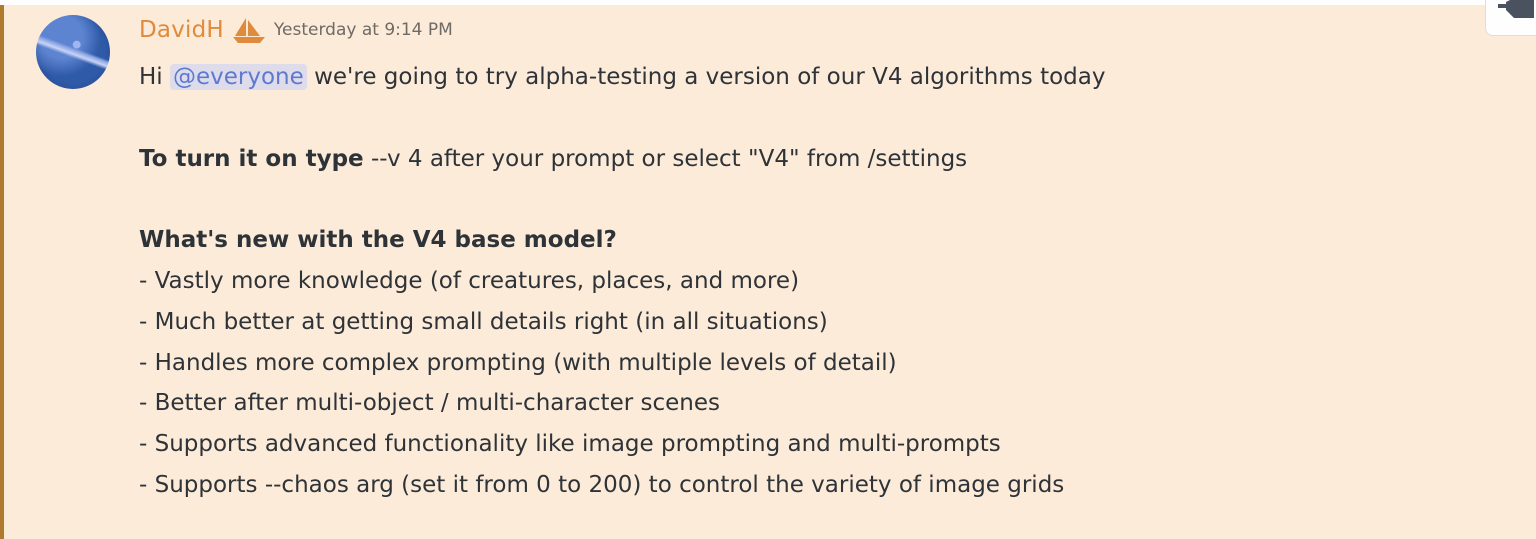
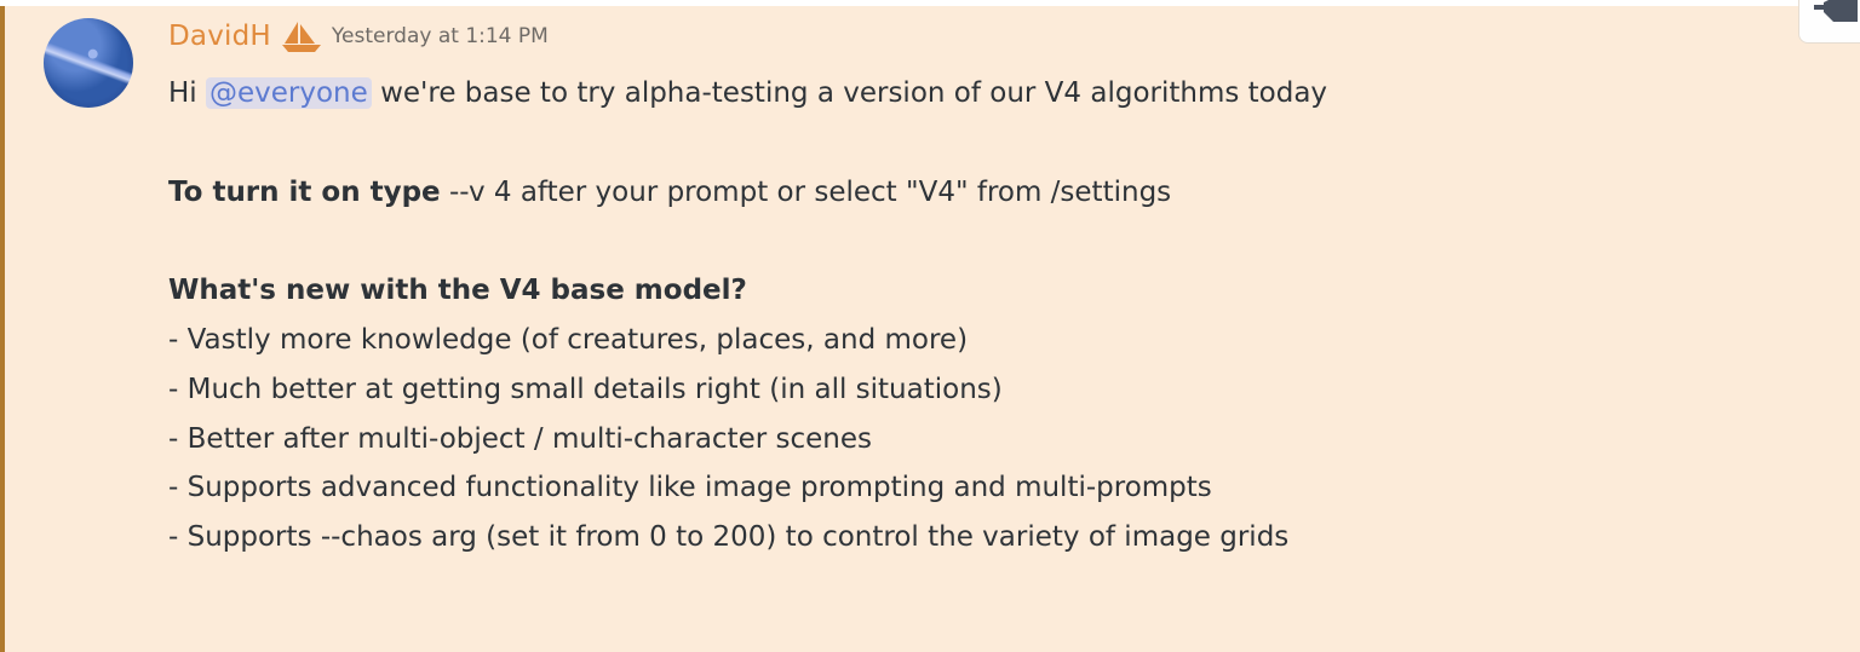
  DavidH
- Yesterday at 9:14 PM
+ Yesterday at 1:14 PM
- Hi @everyone we're going to try alpha-testing a version of our V4 algorithms today
+ Hi @everyone we're base to try alpha-testing a version of our V4 algorithms today
  To turn it on type --v 4 after your prompt or select "V4" from /settings
  What's new with the V4 base model?
  - Vastly more knowledge (of creatures, places, and more)
  - Much better at getting small details right (in all situations)
- - Handles more complex prompting (with multiple levels of detail)
  - Better after multi-object / multi-character scenes
  - Supports advanced functionality like image prompting and multi-prompts
  - Supports --chaos arg (set it from 0 to 200) to control the variety of image grids
